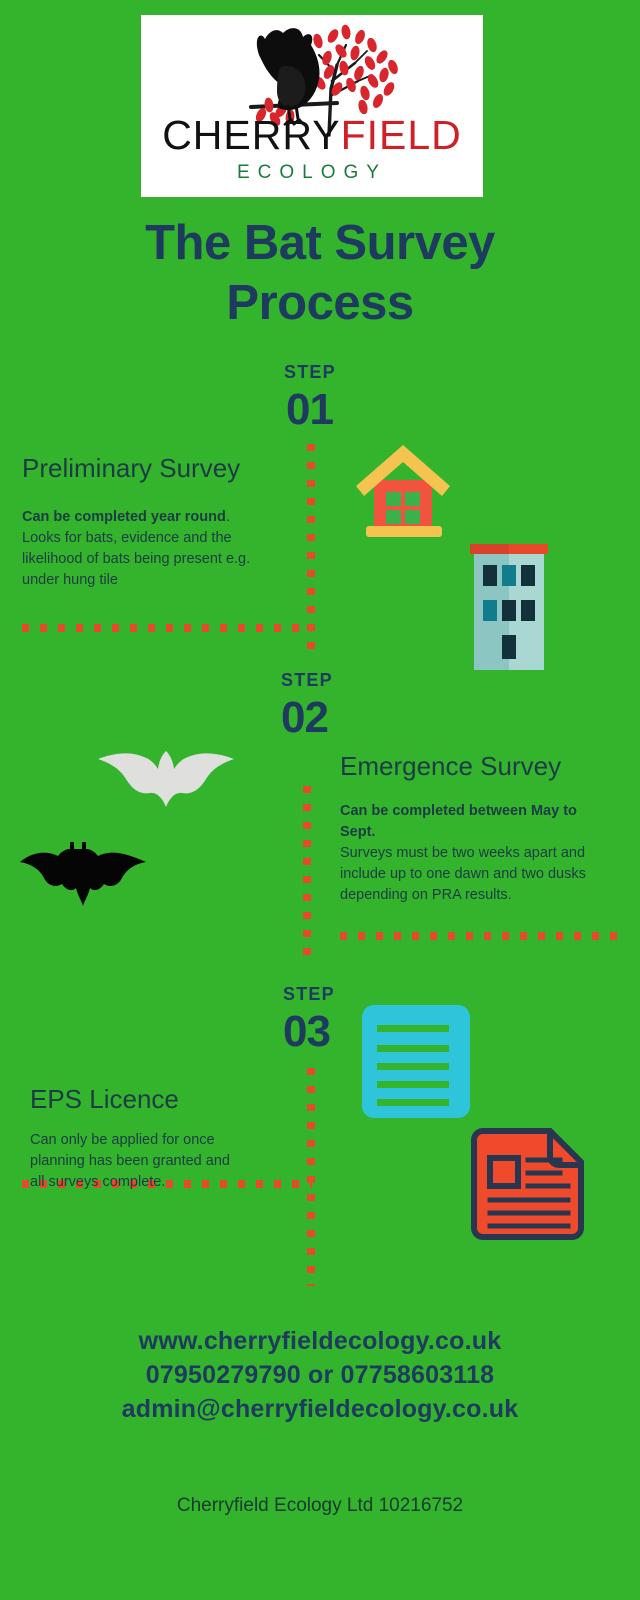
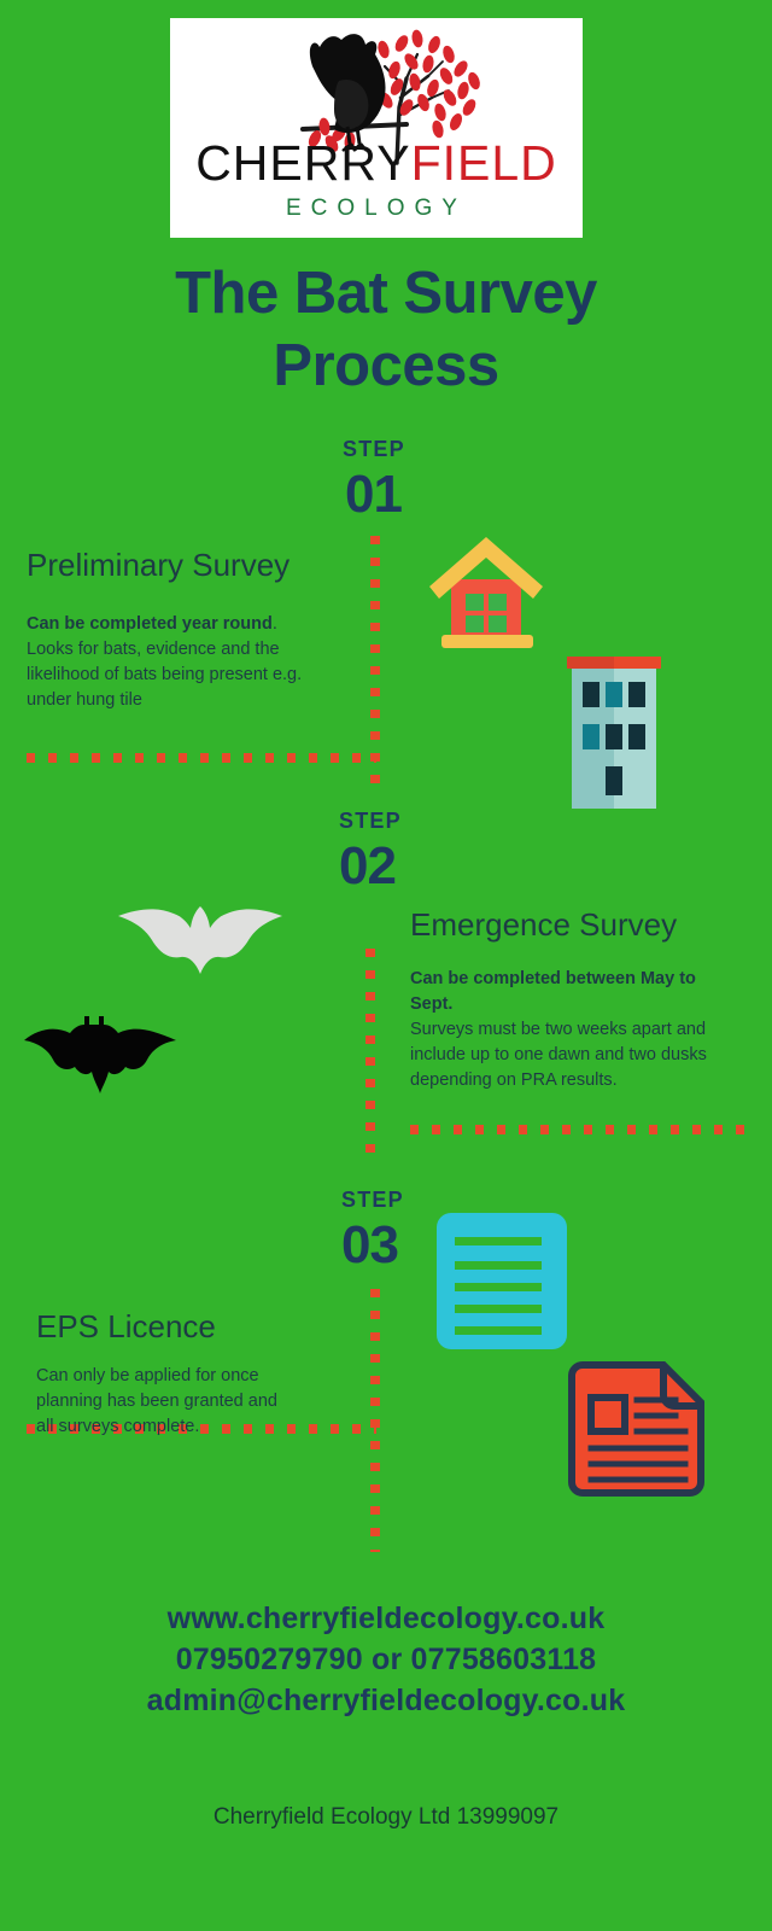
  CHERRYFIELD
  ECOLOGY
  The Bat Survey
  Process
  STEP
  01
  Preliminary Survey
  Can be completed year round.
  Looks for bats, evidence and the likelihood of bats being present e.g. under hung tile
  STEP
  02
  Emergence Survey
  Can be completed between May to Sept.
  Surveys must be two weeks apart and include up to one dawn and two dusks depending on PRA results.
  STEP
  03
  EPS Licence
  Can only be applied for once planning has been granted and all surveys complete.
  www.cherryfieldecology.co.uk
  07950279790 or 07758603118
  admin@cherryfieldecology.co.uk
- Cherryfield Ecology Ltd 10216752
+ Cherryfield Ecology Ltd 13999097
